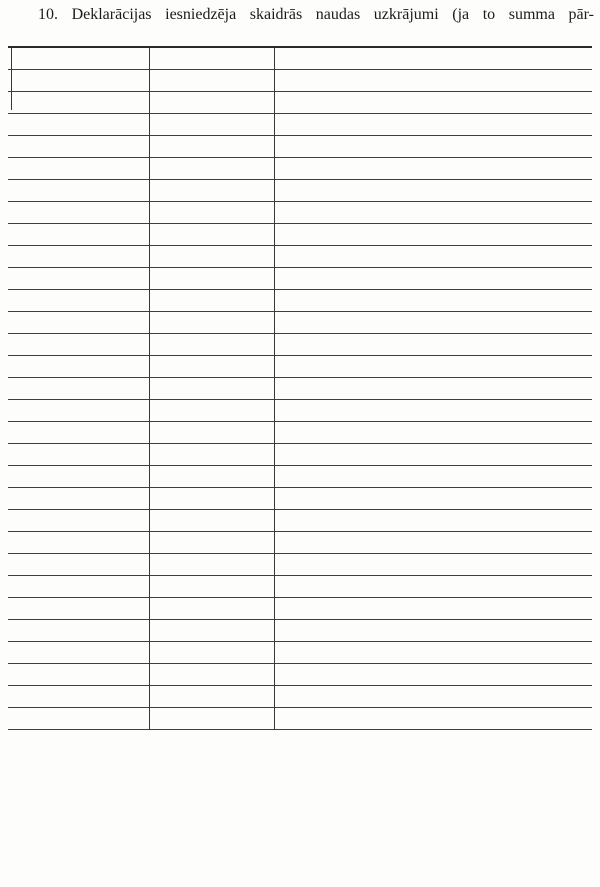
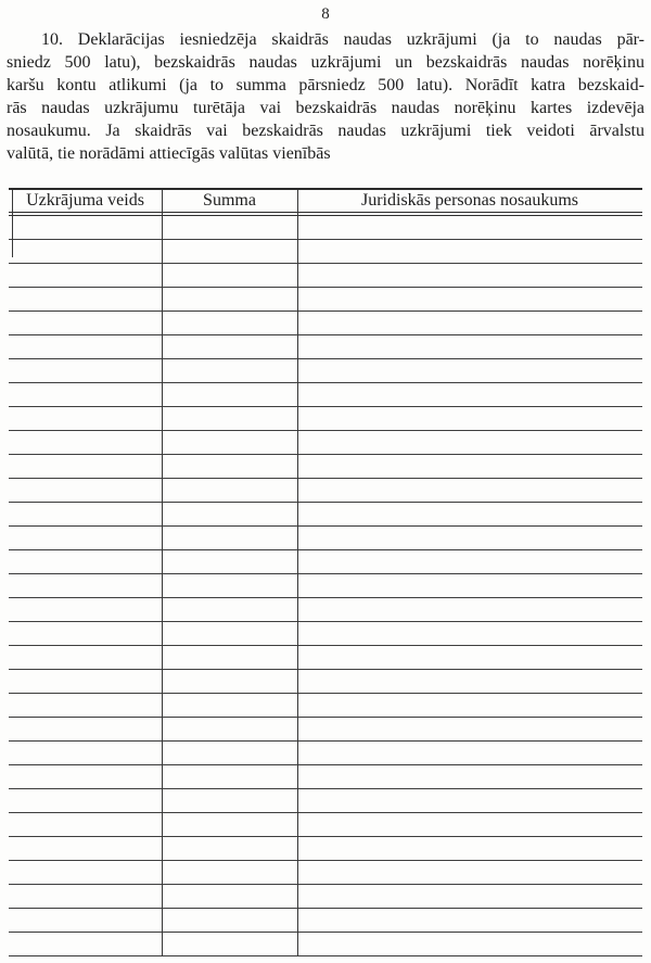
+ 8
- 10. Deklarācijas iesniedzēja skaidrās naudas uzkrājumi (ja to summa pār-
+ 10. Deklarācijas iesniedzēja skaidrās naudas uzkrājumi (ja to naudas pār-
+ sniedz 500 latu), bezskaidrās naudas uzkrājumi un bezskaidrās naudas norēķinu
+ karšu kontu atlikumi (ja to summa pārsniedz 500 latu). Norādīt katra bezskaid-
+ rās naudas uzkrājumu turētāja vai bezskaidrās naudas norēķinu kartes izdevēja
+ nosaukumu. Ja skaidrās vai bezskaidrās naudas uzkrājumi tiek veidoti ārvalstu
+ valūtā, tie norādāmi attiecīgās valūtas vienībās
+ Uzkrājuma veids
+ Summa
+ Juridiskās personas nosaukums
